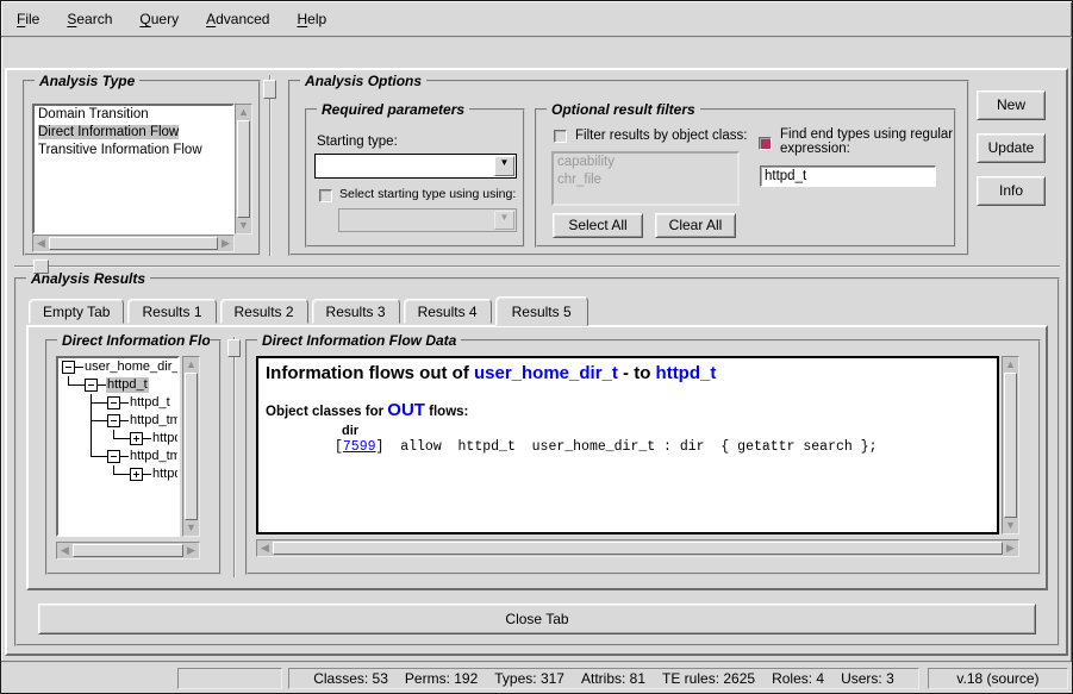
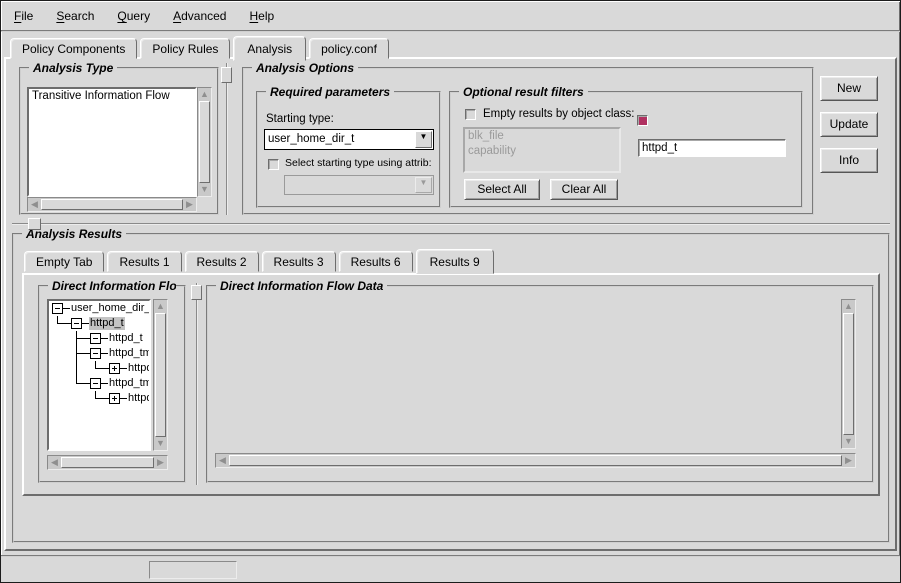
  File Search Query Advanced Help
+ Policy Components
+ Policy Rules
+ Analysis
+ policy.conf
  Analysis Type
- Domain Transition
- Direct Information Flow
  Transitive Information Flow
  ▲
  ▼
  ◀
  ▶
  Analysis Options
  Required parameters
  Starting type:
+ user_home_dir_t
  ▼
- Select starting type using using:
+ Select starting type using attrib:
  ▼
  Optional result filters
- Filter results by object class:
+ Empty results by object class:
+ blk_file
  capability
- chr_file
  Select All
  Clear All
- Find end types using regular
- expression:
  httpd_t
  New
  Update
  Info
  Analysis Results
  Empty Tab
  Results 1
  Results 2
  Results 3
- Results 4
+ Results 6
- Results 5
+ Results 9
  Direct Information Flo
  user_home_dir_
  httpd_t
  httpd_t
  httpd_tm
  ▲
  ▼
  ◀
  ▶
  Direct Information Flow Data
- Information flows out of user_home_dir_t - to httpd_t
- Object classes for OUT flows:
- dir
- [7599] allow httpd_t user_home_dir_t : dir { getattr search };
  ▲
  ▼
  ◀
  ▶
- Close Tab
- Classes: 53 Perms: 192 Types: 317 Attribs: 81 TE rules: 2625 Roles: 4 Users: 3
- v.18 (source)
